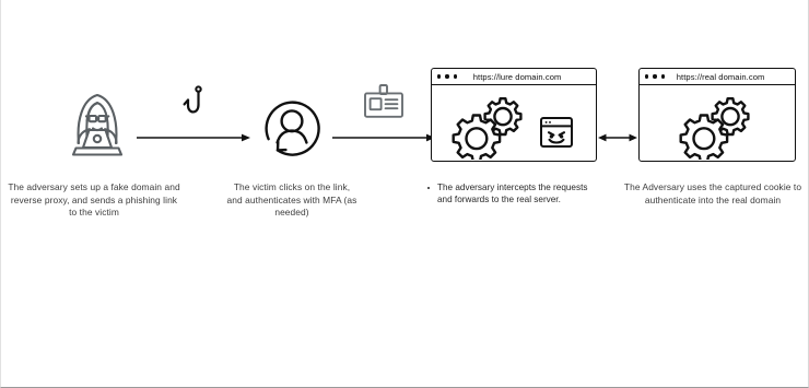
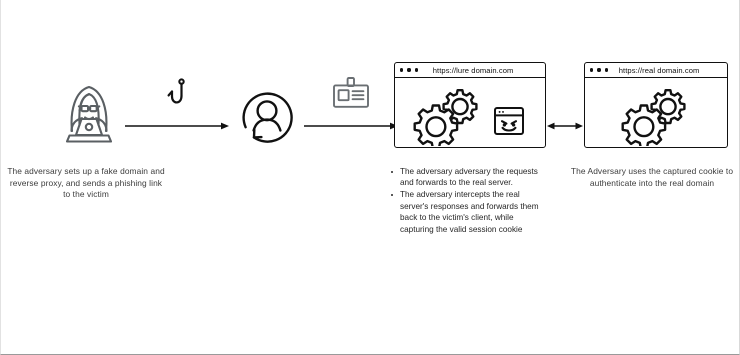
  The adversary sets up a fake domain and reverse proxy, and sends a phishing link to the victim
- The victim clicks on the link, and authenticates with MFA (as needed)
  https://lure domain.com
- The adversary intercepts the requests and forwards to the real server.
+ The adversary adversary the requests and forwards to the real server.
+ The adversary intercepts the real server's responses and forwards them back to the victim's client, while capturing the valid session cookie
  https://real domain.com
  The Adversary uses the captured cookie to authenticate into the real domain
